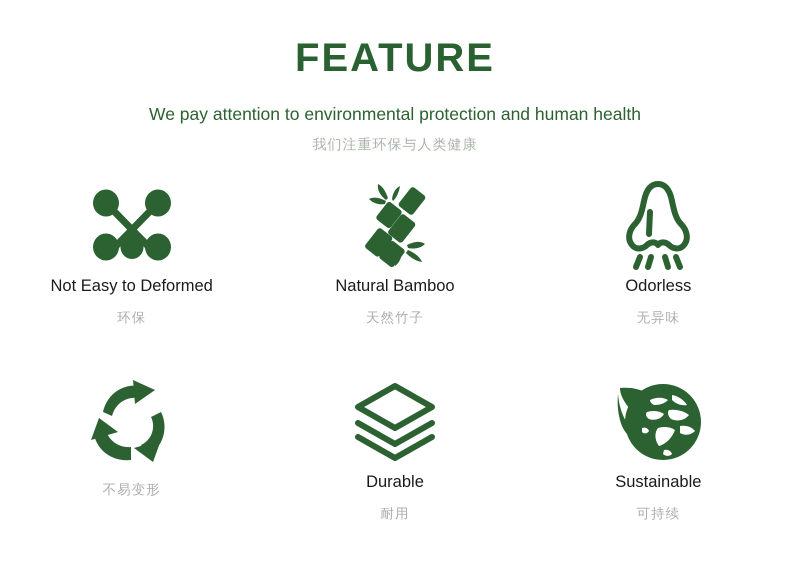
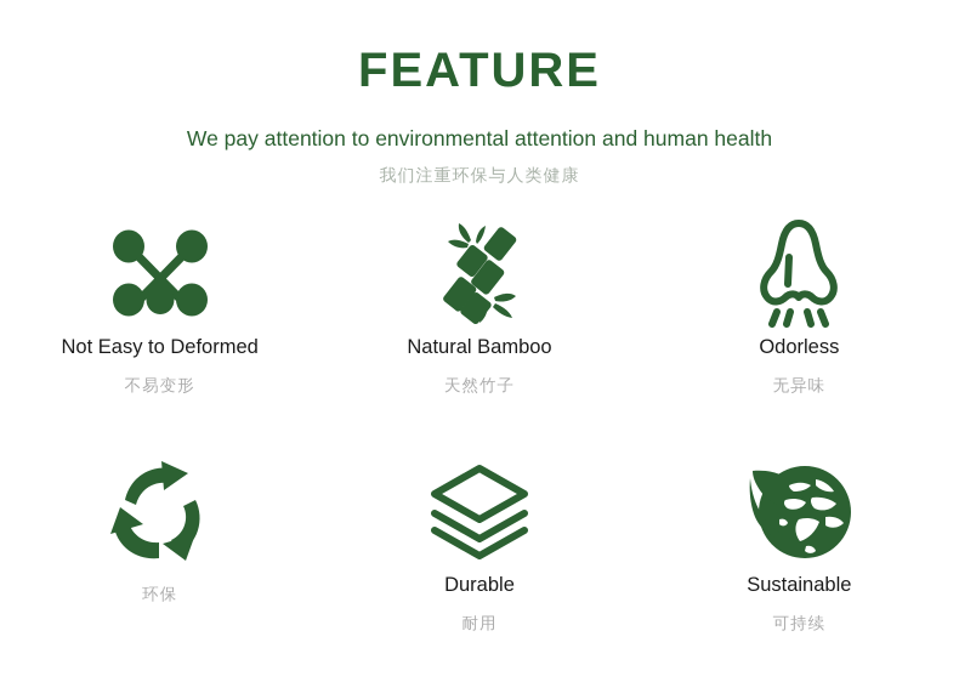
  FEATURE
- We pay attention to environmental protection and human health
+ We pay attention to environmental attention and human health
  我们注重环保与人类健康
  Not Easy to Deformed
- 环保
+ 不易变形
  Natural Bamboo
  天然竹子
  Odorless
  无异味
- 不易变形
+ 环保
  Durable
  耐用
  Sustainable
  可持续
